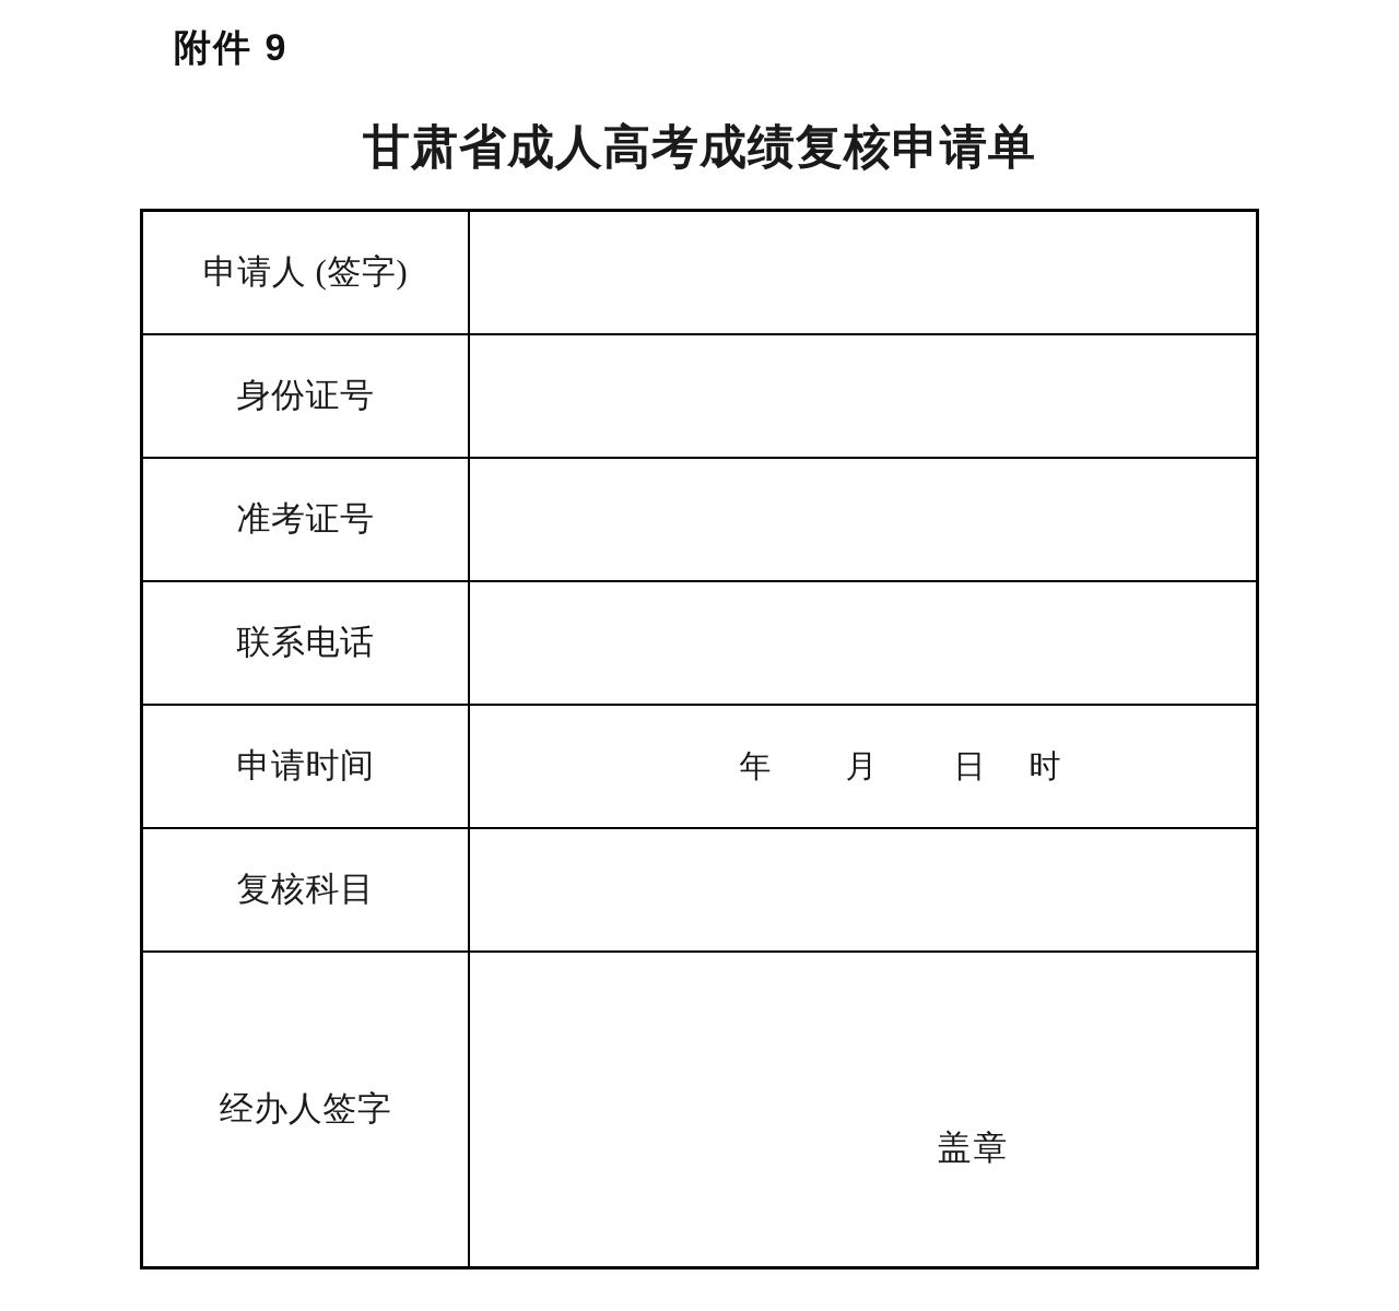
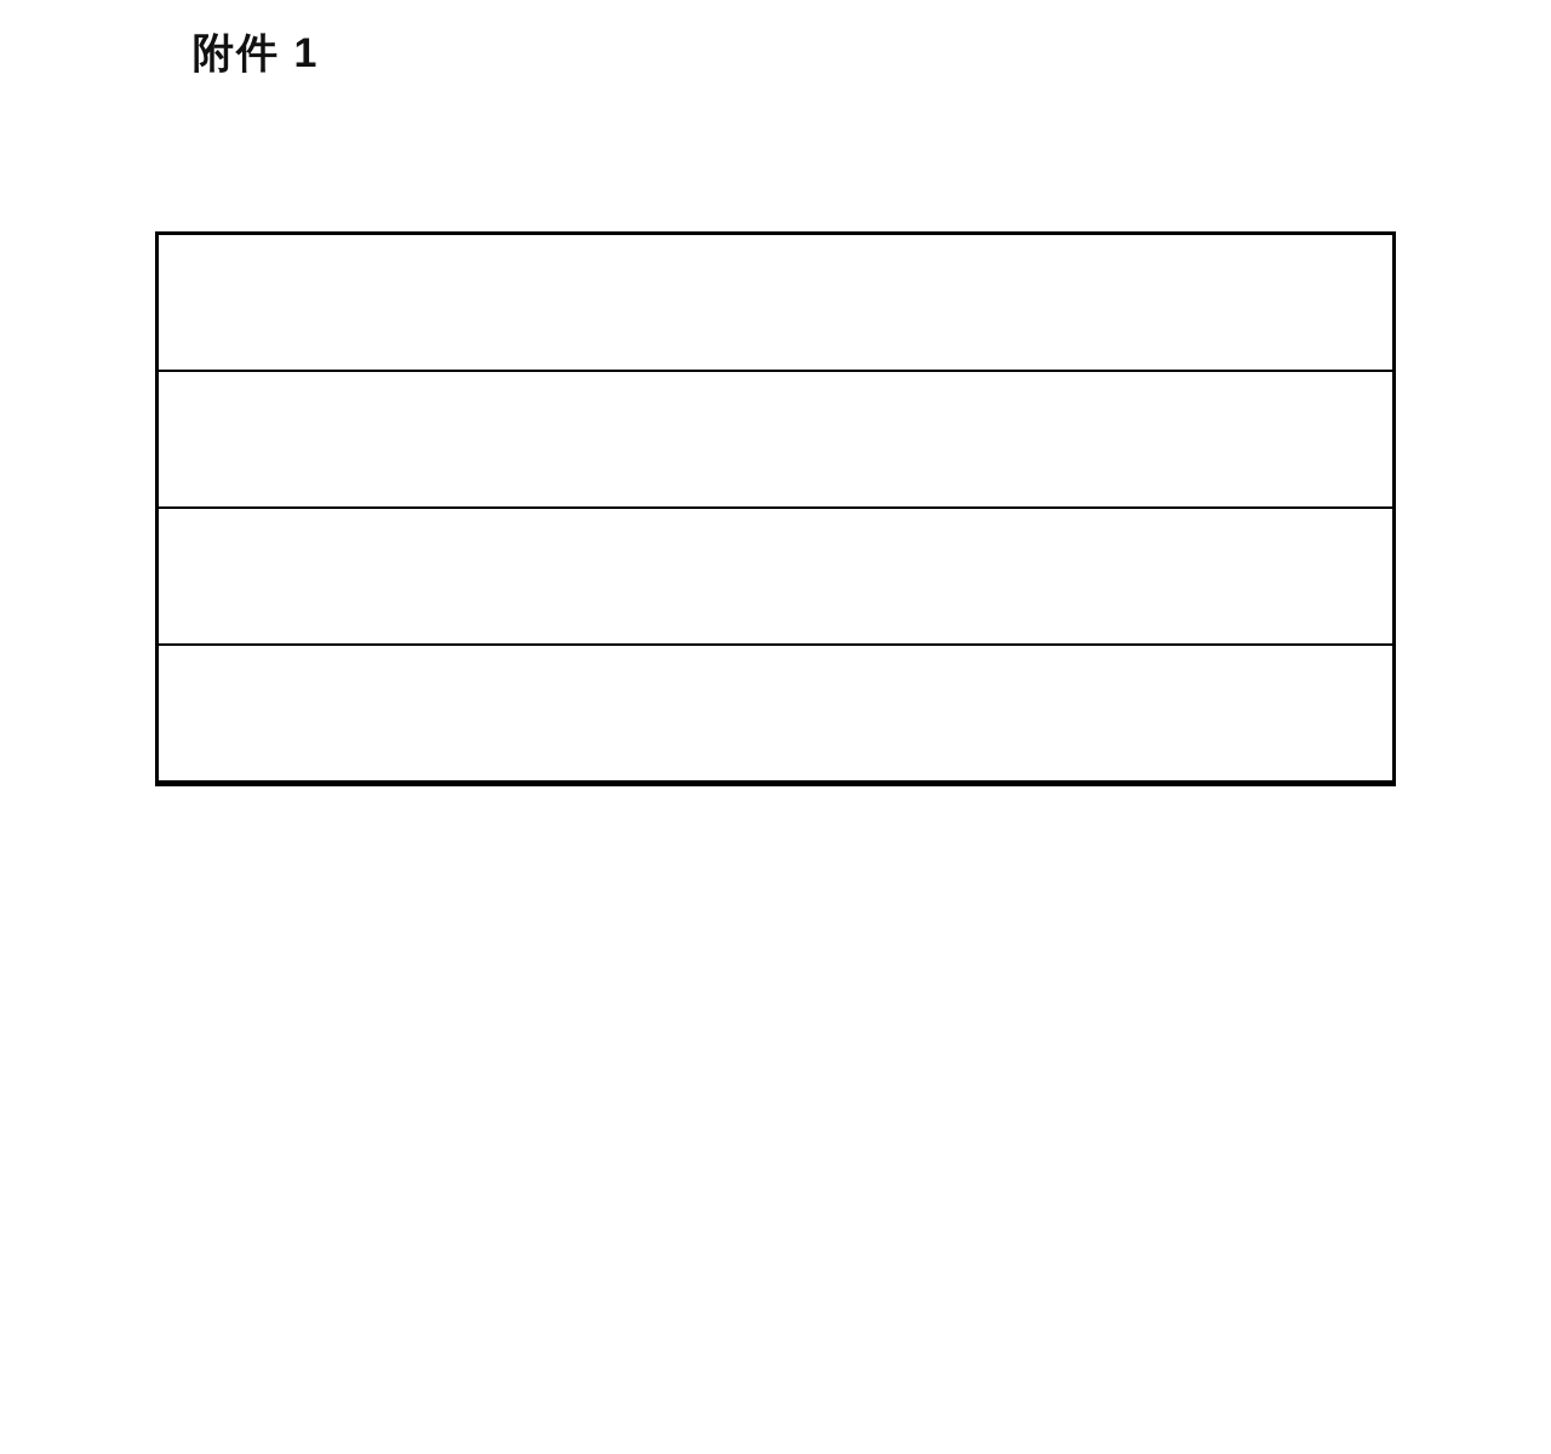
- 附件 9
+ 附件 1
- 甘肃省成人高考成绩复核申请单
- 申请人 (签字)
- 身份证号
- 准考证号
- 联系电话
- 申请时间
- 年
- 月
- 日
- 时
- 复核科目
- 经办人签字
- 盖章
